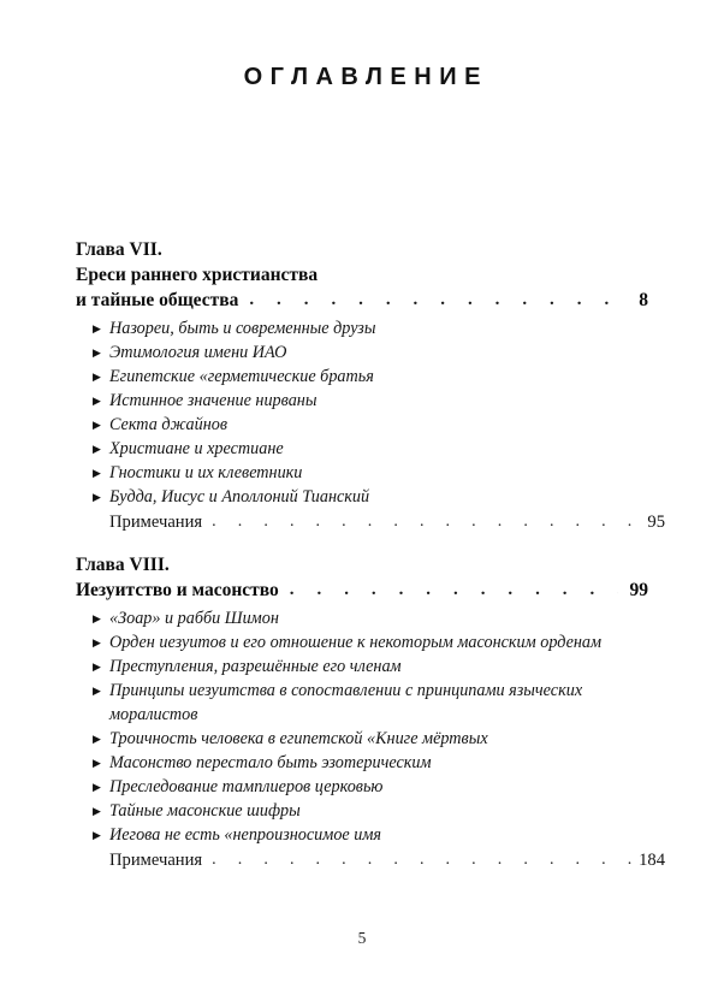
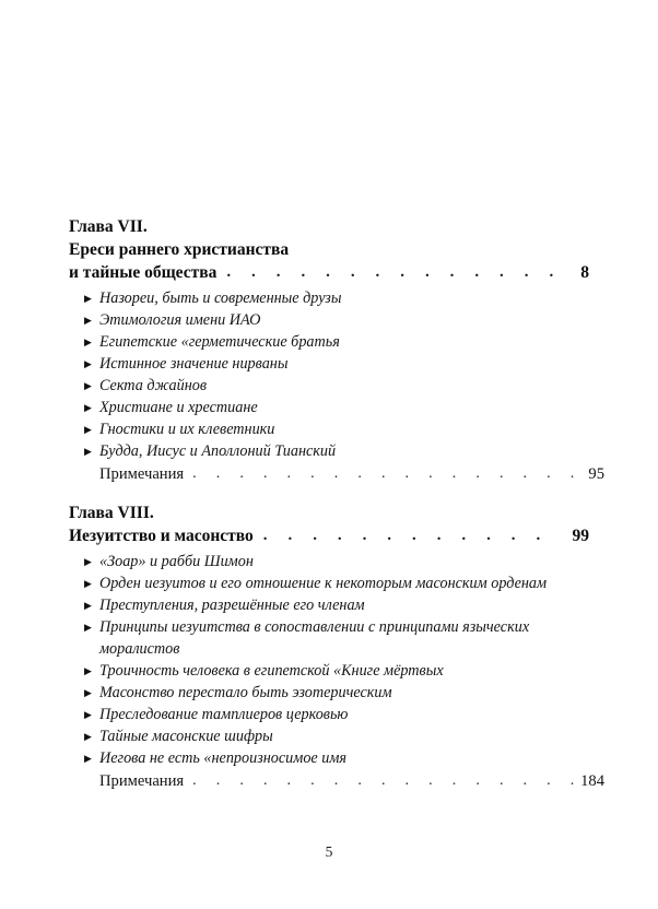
- ОГЛАВЛЕНИЕ
  Глава VII.
  Ереси раннего христианства
  и тайные общества
  8
  ▶
  Назореи, быть и современные друзы
  ▶
  Этимология имени ИАО
  ▶
  Египетские «герметические братья
  ▶
  Истинное значение нирваны
  ▶
  Секта джайнов
  ▶
  Христиане и хрестиане
  ▶
  Гностики и их клеветники
  ▶
  Будда, Иисус и Аполлоний Тианский
  Примечания
  95
  Глава VIII.
  Иезуитство и масонство
  99
  ▶
  «Зоар» и рабби Шимон
  ▶
  Орден иезуитов и его отношение к некоторым масонским орденам
  ▶
  Преступления, разрешённые его членам
  ▶
  Принципы иезуитства в сопоставлении с принципами языческих моралистов
  ▶
  Троичность человека в египетской «Книге мёртвых
  ▶
  Масонство перестало быть эзотерическим
  ▶
  Преследование тамплиеров церковью
  ▶
  Тайные масонские шифры
  ▶
  Иегова не есть «непроизносимое имя
  Примечания
  184
  5
